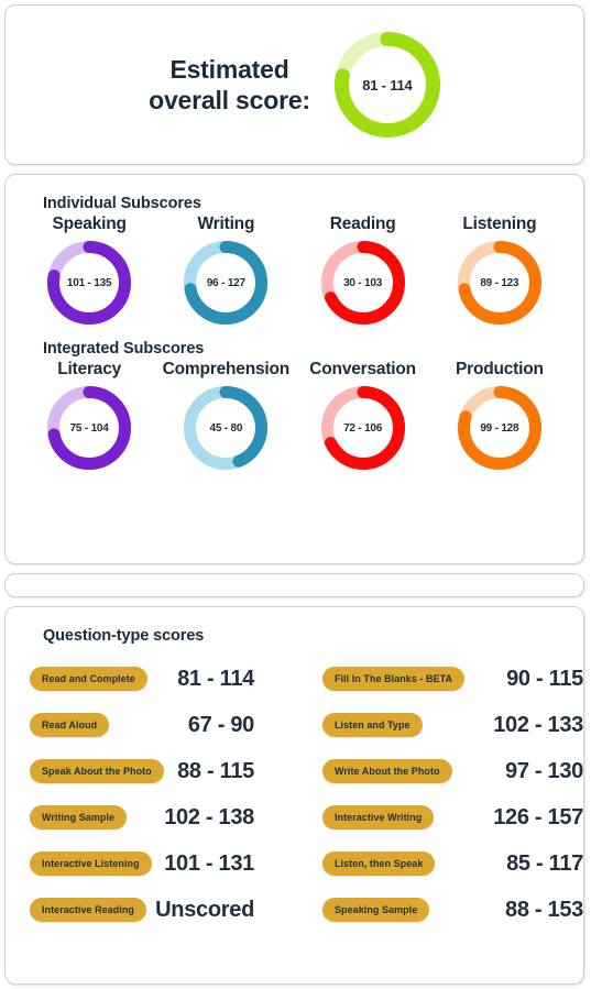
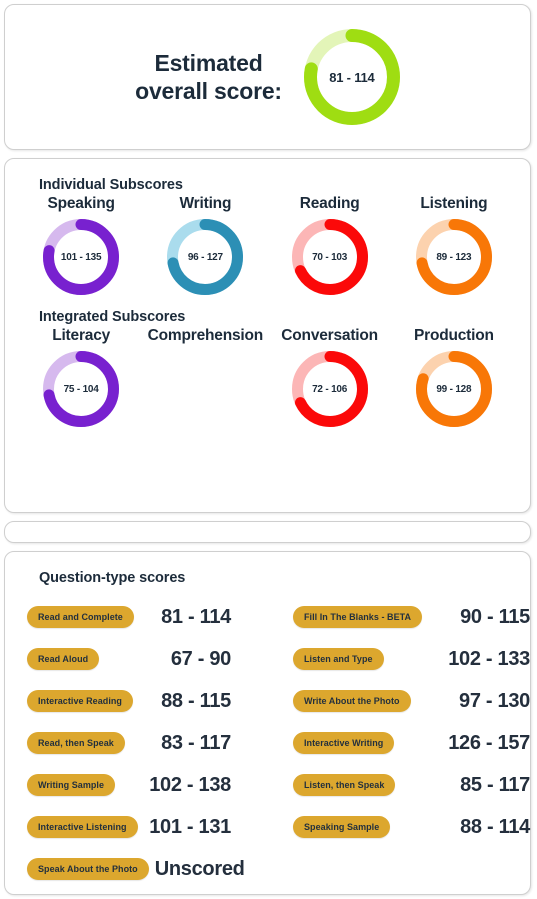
  Estimated
  overall score:
  81 - 114
  Individual Subscores
  Speaking
  101 - 135
  Writing
  96 - 127
  Reading
- 30 - 103
+ 70 - 103
  Listening
  89 - 123
  Integrated Subscores
  Literacy
  75 - 104
  Comprehension
- 45 - 80
  Conversation
  72 - 106
  Production
  99 - 128
  Question-type scores
  Read and Complete
  81 - 114
  Read Aloud
  67 - 90
- Speak About the Photo
+ Interactive Reading
  88 - 115
+ Read, then Speak
+ 83 - 117
  Writing Sample
  102 - 138
  Interactive Listening
  101 - 131
- Interactive Reading
+ Speak About the Photo
  Unscored
  Fill In The Blanks - BETA
  90 - 115
  Listen and Type
  102 - 133
  Write About the Photo
  97 - 130
  Interactive Writing
  126 - 157
  Listen, then Speak
  85 - 117
  Speaking Sample
- 88 - 153
+ 88 - 114
